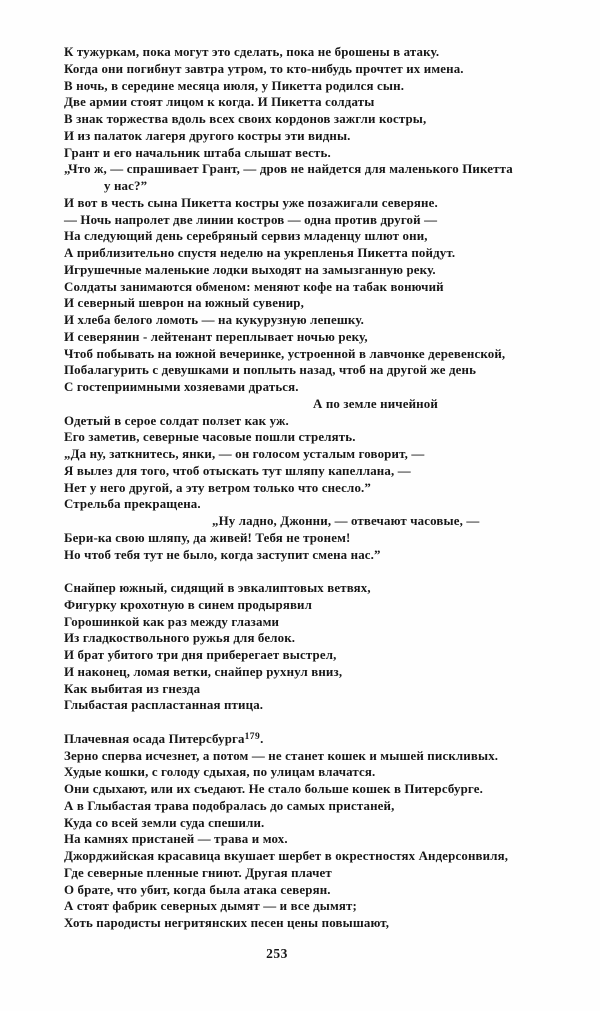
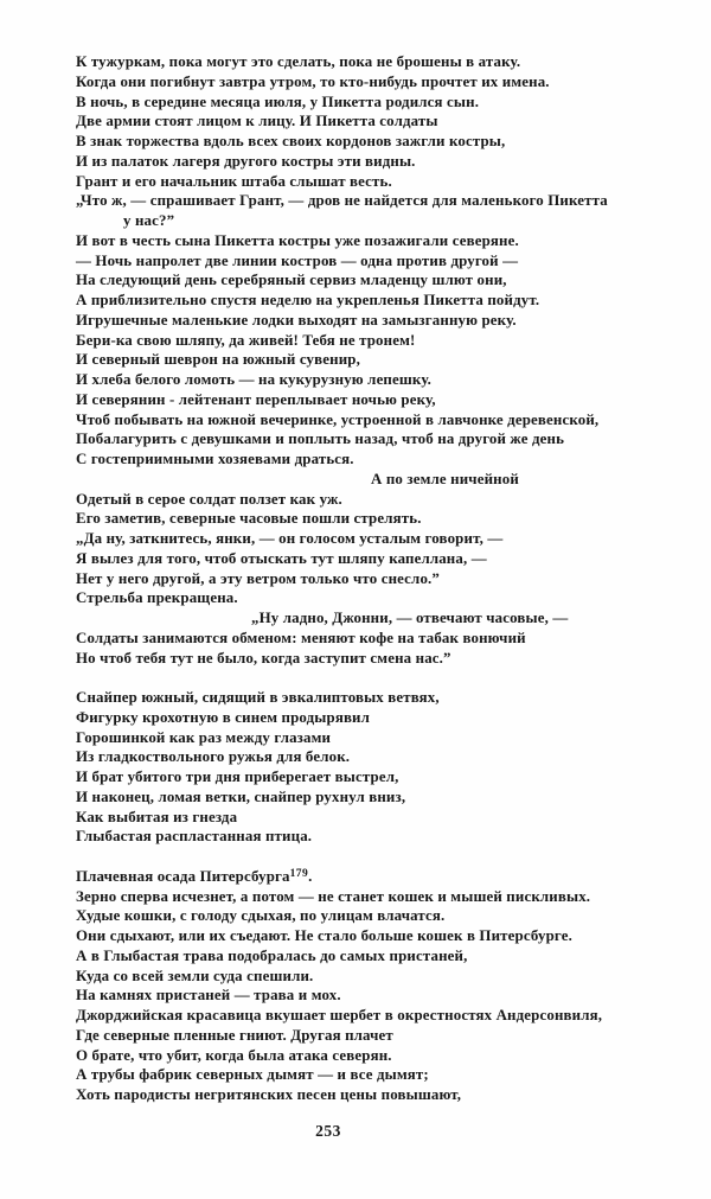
  К тужуркам, пока могут это сделать, пока не брошены в атаку.
  Когда они погибнут завтра утром, то кто-нибудь прочтет их имена.
  В ночь, в середине месяца июля, у Пикетта родился сын.
- Две армии стоят лицом к когда. И Пикетта солдаты
+ Две армии стоят лицом к лицу. И Пикетта солдаты
  В знак торжества вдоль всех своих кордонов зажгли костры,
  И из палаток лагеря другого костры эти видны.
  Грант и его начальник штаба слышат весть.
  „Что ж, — спрашивает Грант, — дров не найдется для маленького Пикетта
  у нас?”
  И вот в честь сына Пикетта костры уже позажигали северяне.
  — Ночь напролет две линии костров — одна против другой —
  На следующий день серебряный сервиз младенцу шлют они,
  А приблизительно спустя неделю на укрепленья Пикетта пойдут.
  Игрушечные маленькие лодки выходят на замызганную реку.
- Солдаты занимаются обменом: меняют кофе на табак вонючий
+ Бери-ка свою шляпу, да живей! Тебя не тронем!
  И северный шеврон на южный сувенир,
  И хлеба белого ломоть — на кукурузную лепешку.
  И северянин - лейтенант переплывает ночью реку,
  Чтоб побывать на южной вечеринке, устроенной в лавчонке деревенской,
  Побалагурить с девушками и поплыть назад, чтоб на другой же день
  С гостеприимными хозяевами драться.
  А по земле ничейной
  Одетый в серое солдат ползет как уж.
  Его заметив, северные часовые пошли стрелять.
  „Да ну, заткнитесь, янки, — он голосом усталым говорит, —
  Я вылез для того, чтоб отыскать тут шляпу капеллана, —
  Нет у него другой, а эту ветром только что снесло.”
  Стрельба прекращена.
  „Ну ладно, Джонни, — отвечают часовые, —
- Бери-ка свою шляпу, да живей! Тебя не тронем!
+ Солдаты занимаются обменом: меняют кофе на табак вонючий
  Но чтоб тебя тут не было, когда заступит смена нас.”
  Снайпер южный, сидящий в эвкалиптовых ветвях,
  Фигурку крохотную в синем продырявил
  Горошинкой как раз между глазами
  Из гладкоствольного ружья для белок.
  И брат убитого три дня приберегает выстрел,
  И наконец, ломая ветки, снайпер рухнул вниз,
  Как выбитая из гнезда
  Глыбастая распластанная птица.
  Плачевная осада Питерсбурга179.
  Зерно сперва исчезнет, а потом — не станет кошек и мышей пискливых.
  Худые кошки, с голоду сдыхая, по улицам влачатся.
  Они сдыхают, или их съедают. Не стало больше кошек в Питерсбурге.
  А в Глыбастая трава подобралась до самых пристаней,
  Куда со всей земли суда спешили.
  На камнях пристаней — трава и мох.
  Джорджийская красавица вкушает шербет в окрестностях Андерсонвиля,
  Где северные пленные гниют. Другая плачет
  О брате, что убит, когда была атака северян.
- А стоят фабрик северных дымят — и все дымят;
+ А трубы фабрик северных дымят — и все дымят;
  Хоть пародисты негритянских песен цены повышают,
  253
